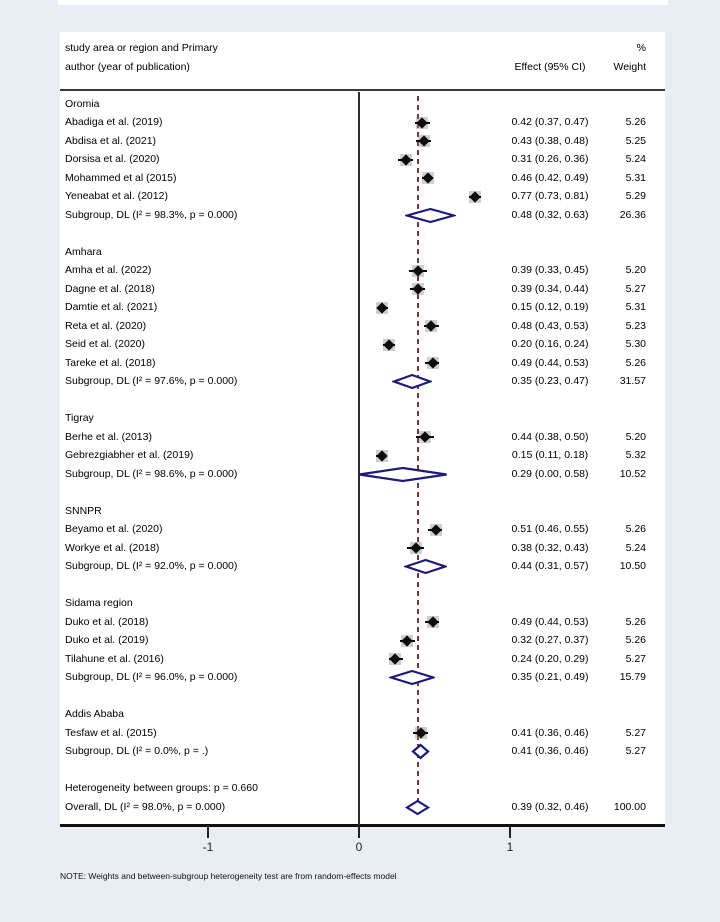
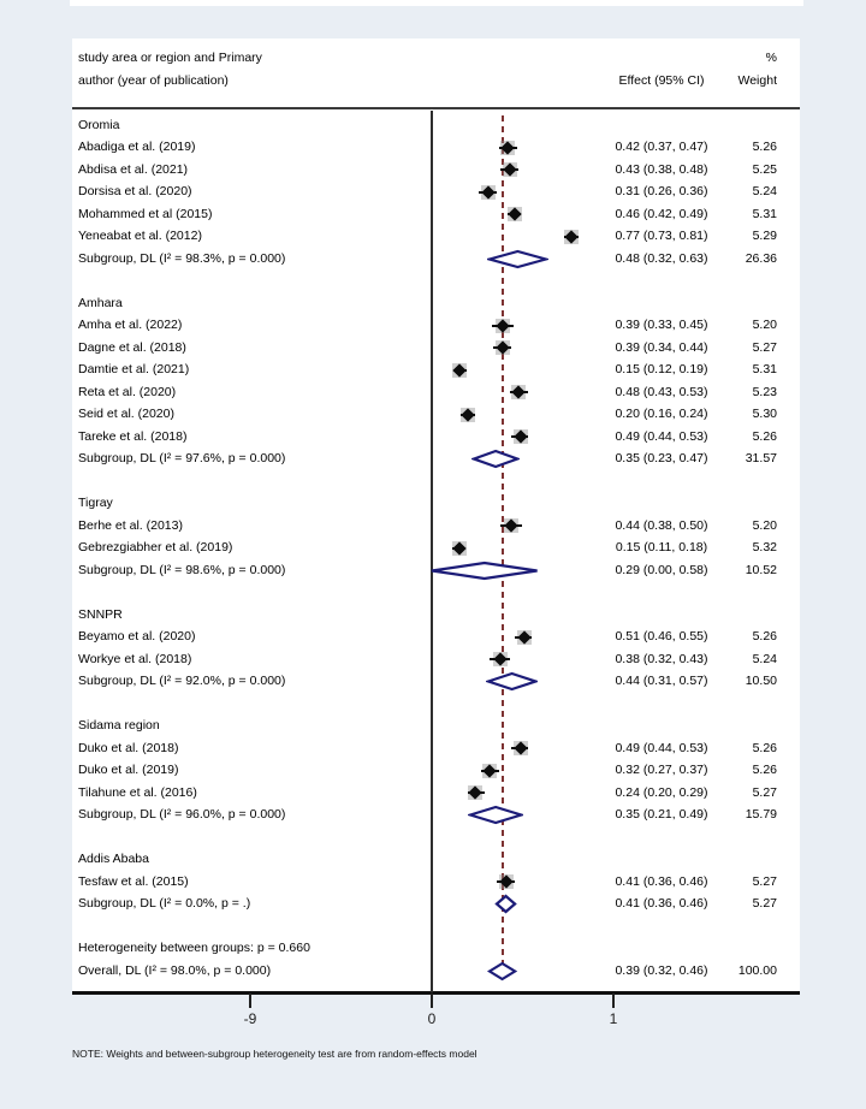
  study area or region and Primary
  author (year of publication)
  %
  Effect (95% CI)
  Weight
  Oromia
  Abadiga et al. (2019)
  0.42 (0.37, 0.47)
  5.26
  Abdisa et al. (2021)
  0.43 (0.38, 0.48)
  5.25
  Dorsisa et al. (2020)
  0.31 (0.26, 0.36)
  5.24
  Mohammed et al (2015)
  0.46 (0.42, 0.49)
  5.31
  Yeneabat et al. (2012)
  0.77 (0.73, 0.81)
  5.29
  Subgroup, DL (I² = 98.3%, p = 0.000)
  0.48 (0.32, 0.63)
  26.36
  Amhara
  Amha et al. (2022)
  0.39 (0.33, 0.45)
  5.20
  Dagne et al. (2018)
  0.39 (0.34, 0.44)
  5.27
  Damtie et al. (2021)
  0.15 (0.12, 0.19)
  5.31
  Reta et al. (2020)
  0.48 (0.43, 0.53)
  5.23
  Seid et al. (2020)
  0.20 (0.16, 0.24)
  5.30
  Tareke et al. (2018)
  0.49 (0.44, 0.53)
  5.26
  Subgroup, DL (I² = 97.6%, p = 0.000)
  0.35 (0.23, 0.47)
  31.57
  Tigray
  Berhe et al. (2013)
  0.44 (0.38, 0.50)
  5.20
  Gebrezgiabher et al. (2019)
  0.15 (0.11, 0.18)
  5.32
  Subgroup, DL (I² = 98.6%, p = 0.000)
  0.29 (0.00, 0.58)
  10.52
  SNNPR
  Beyamo et al. (2020)
  0.51 (0.46, 0.55)
  5.26
  Workye et al. (2018)
  0.38 (0.32, 0.43)
  5.24
  Subgroup, DL (I² = 92.0%, p = 0.000)
  0.44 (0.31, 0.57)
  10.50
  Sidama region
  Duko et al. (2018)
  0.49 (0.44, 0.53)
  5.26
  Duko et al. (2019)
  0.32 (0.27, 0.37)
  5.26
  Tilahune et al. (2016)
  0.24 (0.20, 0.29)
  5.27
  Subgroup, DL (I² = 96.0%, p = 0.000)
  0.35 (0.21, 0.49)
  15.79
  Addis Ababa
  Tesfaw et al. (2015)
  0.41 (0.36, 0.46)
  5.27
  Subgroup, DL (I² = 0.0%, p = .)
  0.41 (0.36, 0.46)
  5.27
  Heterogeneity between groups: p = 0.660
  Overall, DL (I² = 98.0%, p = 0.000)
  0.39 (0.32, 0.46)
  100.00
- -1
+ -9
  0
  1
  NOTE: Weights and between-subgroup heterogeneity test are from random-effects model
